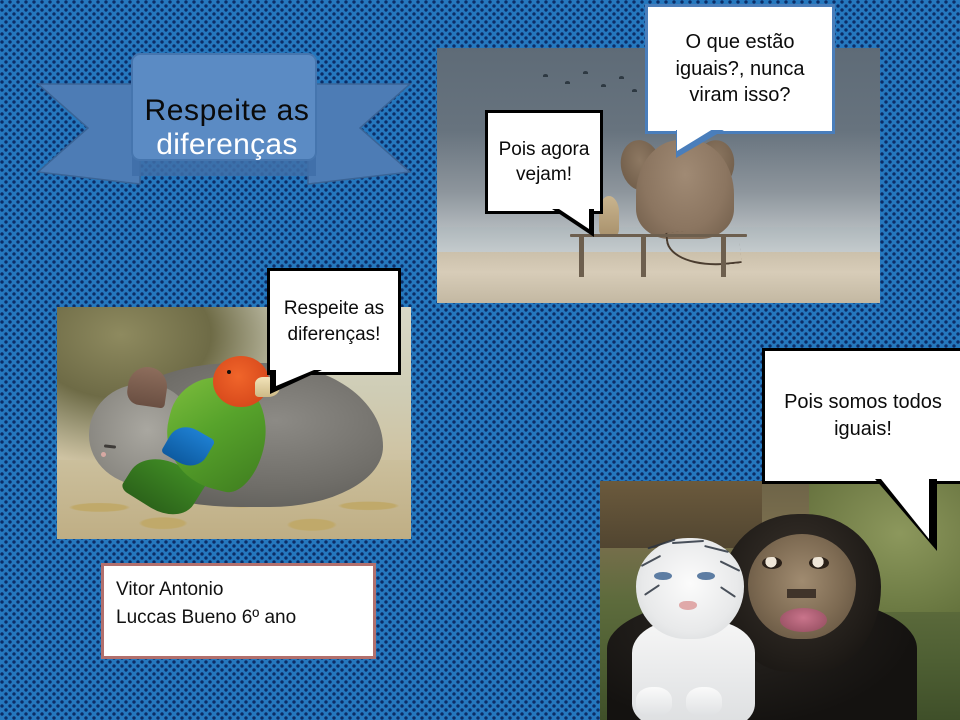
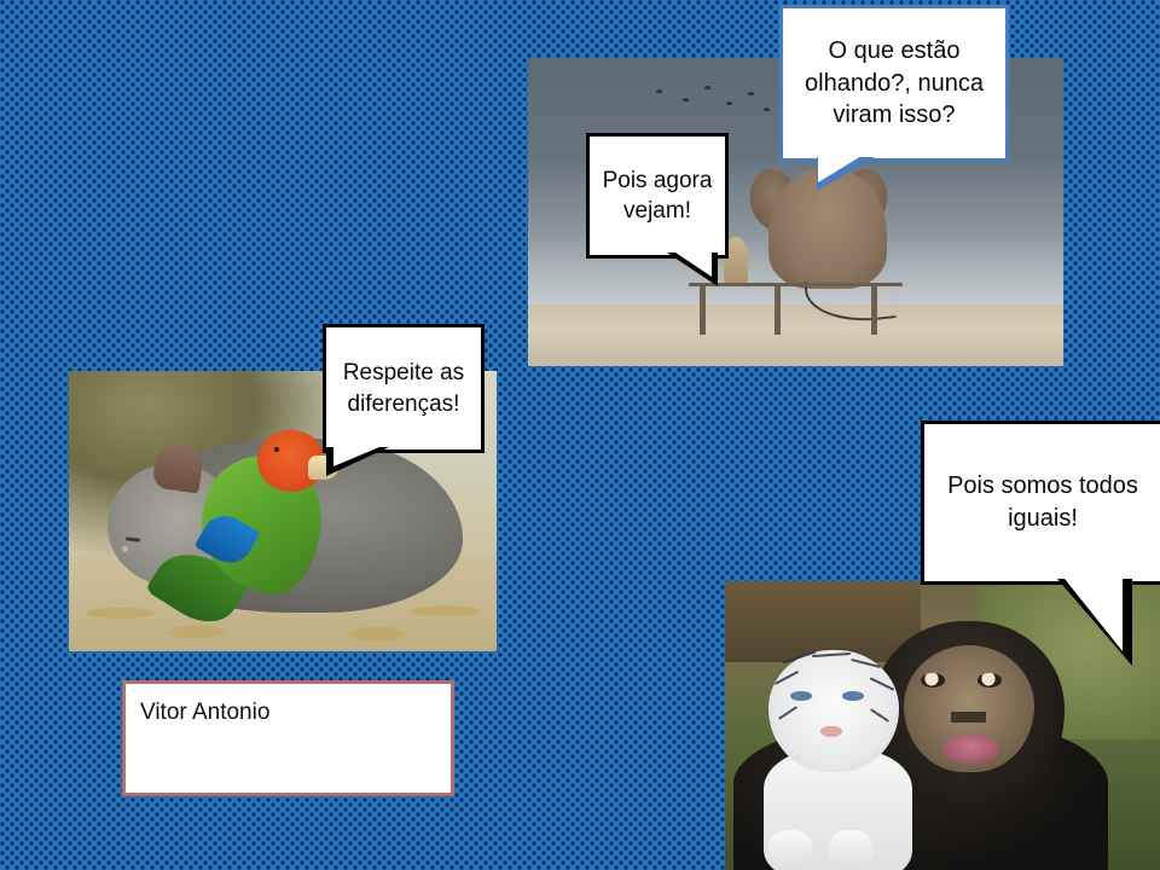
- Respeite as
- diferenças
- O que estão iguais?, nunca viram isso?
+ O que estão olhando?, nunca viram isso?
  Pois agora vejam!
  Respeite as diferenças!
  Pois somos todos iguais!
  Vitor Antonio
- Luccas Bueno 6º ano
